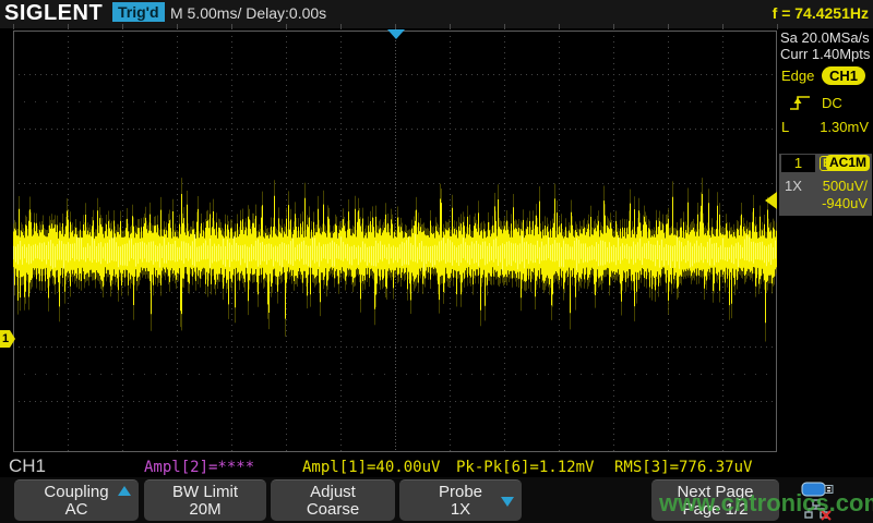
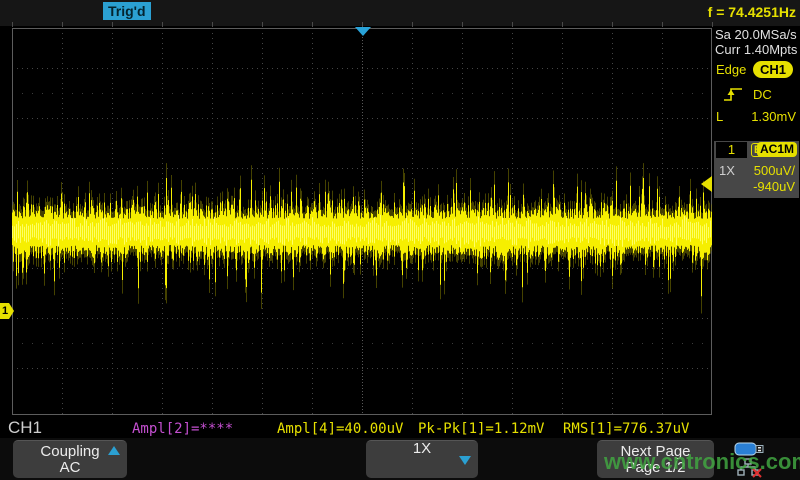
- SIGLENT
  Trig'd
- M 5.00ms/ Delay:0.00s
  f = 74.4251Hz
  1
  Sa 20.0MSa/s
  Curr 1.40Mpts
  Edge
  CH1
  DC
  L
  1.30mV
  1
  AC1M
  1X
  500uV/
  -940uV
  CH1
  Ampl[2]=****
- Ampl[1]=40.00uV
+ Ampl[4]=40.00uV
- Pk-Pk[6]=1.12mV
+ Pk-Pk[1]=1.12mV
- RMS[3]=776.37uV
+ RMS[1]=776.37uV
  Coupling
  AC
- BW Limit
- 20M
- Adjust
- Coarse
- Probe
  1X
  Next Page
  Page 1/2
  www.cntronics.co
